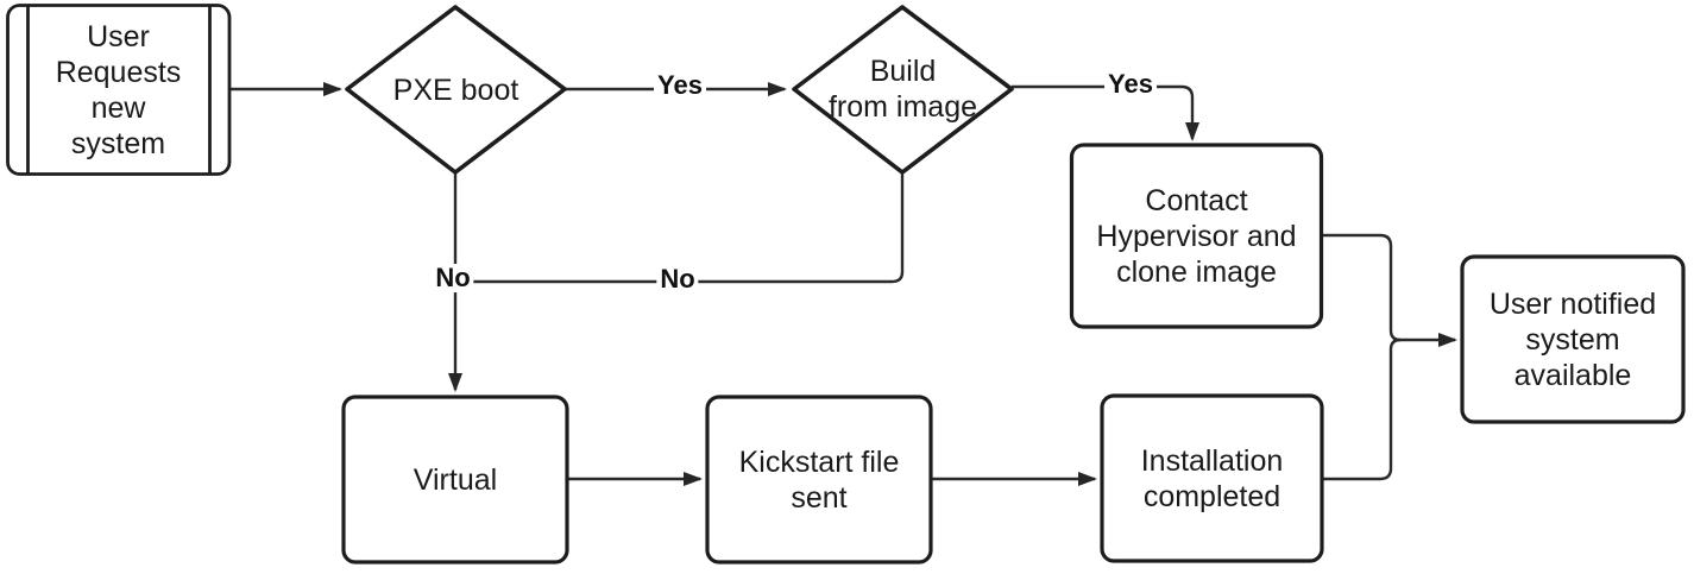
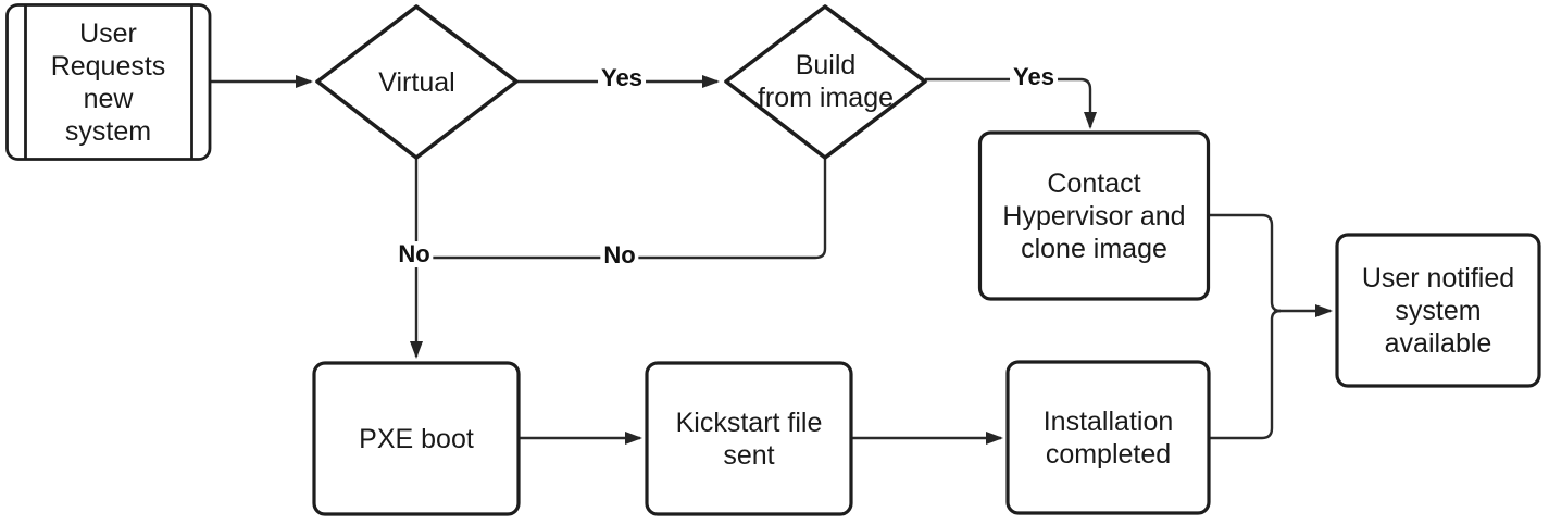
  User
  Requests
  new
  system
- PXE boot
+ Virtual
  Build
  from image
  Contact
  Hypervisor and
  clone image
- Virtual
+ PXE boot
  Kickstart file
  sent
  Installation
  completed
  User notified
  system
  available
  Yes
  No
  Yes
  No
